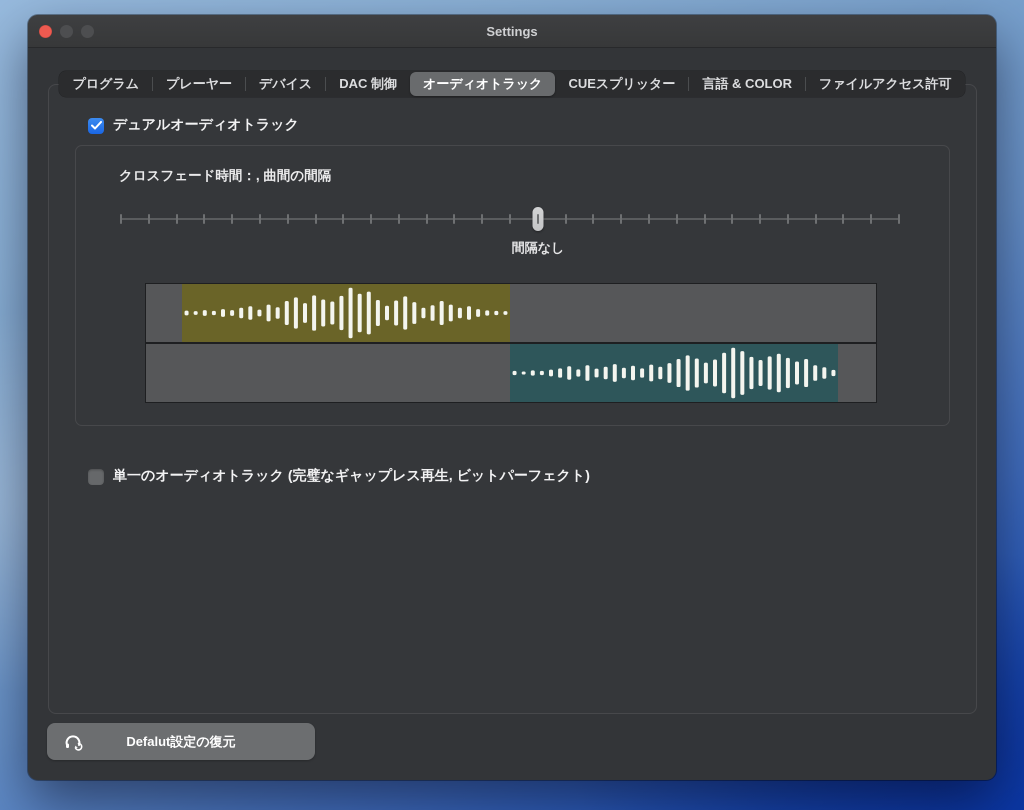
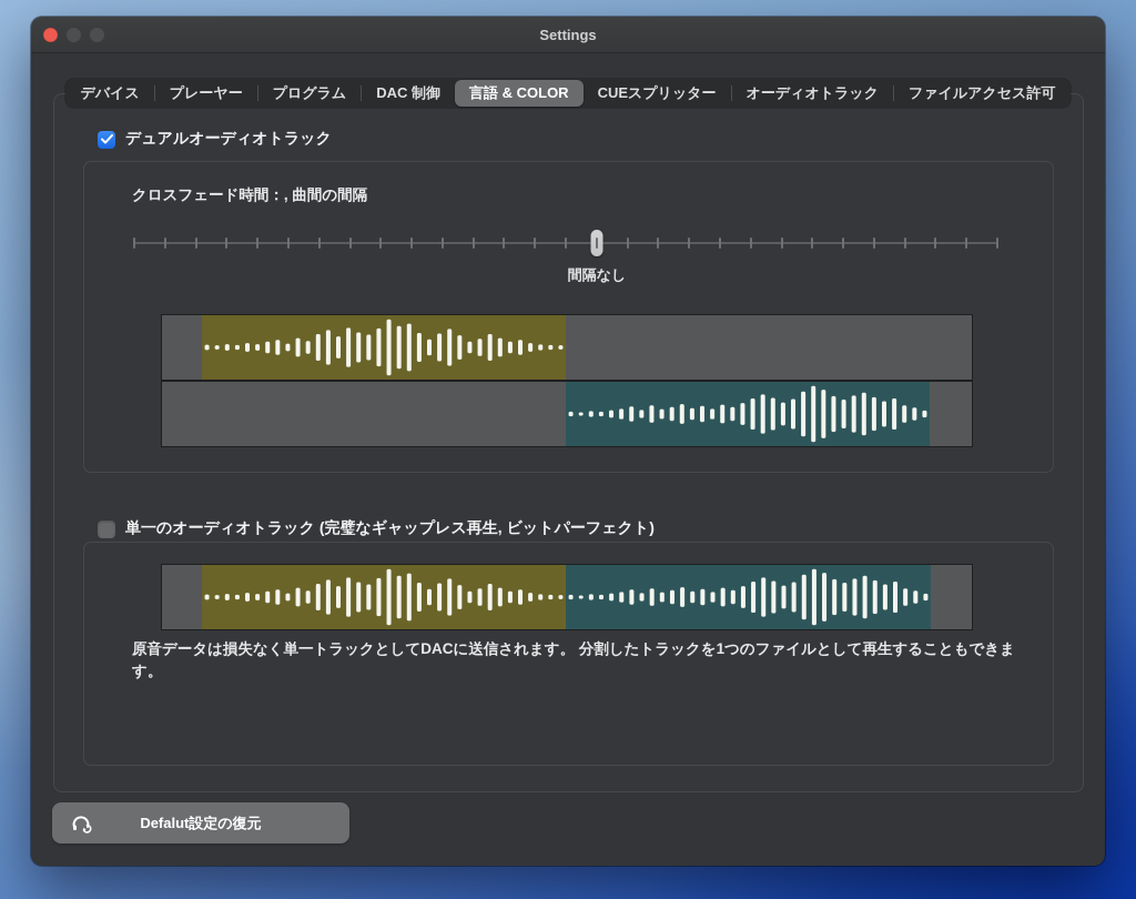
  Settings
- プログラム
+ デバイス
  プレーヤー
- デバイス
+ プログラム
  DAC 制御
- オーディオトラック
+ 言語 & COLOR
  CUEスプリッター
- 言語 & COLOR
+ オーディオトラック
  ファイルアクセス許可
  デュアルオーディオトラック
  クロスフェード時間：, 曲間の間隔
  間隔なし
  単一のオーディオトラック (完璧なギャップレス再生, ビットパーフェクト)
+ 原音データは損失なく単一トラックとしてDACに送信されます。 分割したトラックを1つのファイルとして再生することもできます。
  Defalut設定の復元
